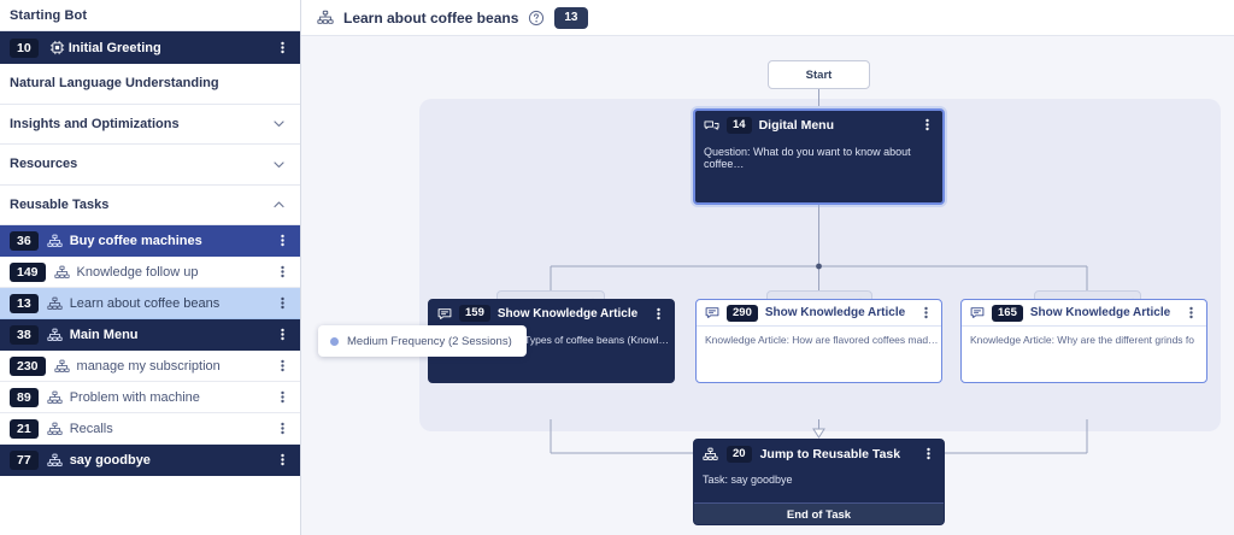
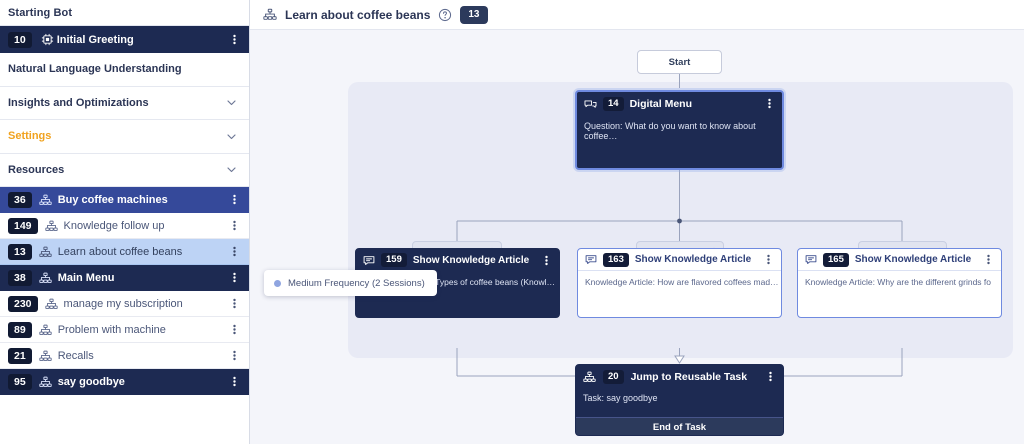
  Starting Bot
  10
  Initial Greeting
  Natural Language Understanding
  Insights and Optimizations
+ Settings
  Resources
- Reusable Tasks
  36
  Buy coffee machines
  149
  Knowledge follow up
  13
  Learn about coffee beans
  38
  Main Menu
  230
  manage my subscription
  89
  Problem with machine
  21
  Recalls
- 77
+ 95
  say goodbye
  Learn about coffee beans
  13
  Start
  14
  Digital Menu
  Question: What do you want to know about coffee…
  159
  Show Knowledge Article
- 290
+ 163
  Show Knowledge Article
  Knowledge Article: How are flavored coffees mad…
  165
  Show Knowledge Article
  Knowledge Article: Why are the different grinds fo
  20
  Jump to Reusable Task
  Task: say goodbye
  End of Task
  Medium Frequency (2 Sessions)
